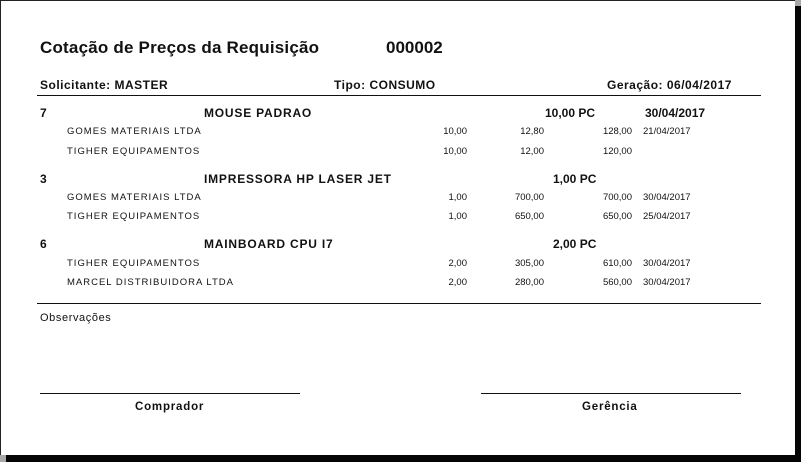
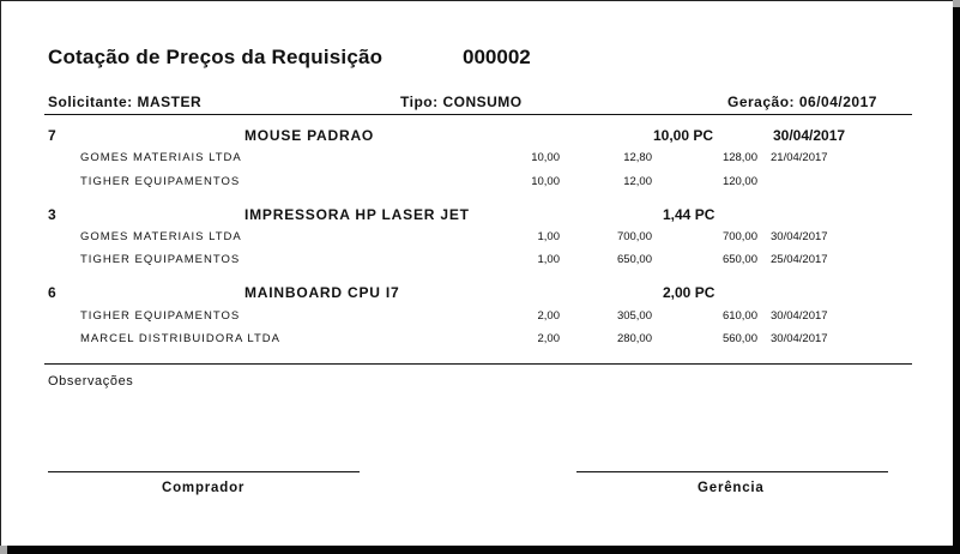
  Cotação de Preços da Requisição
  000002
  Solicitante: MASTER
  Tipo: CONSUMO
  Geração: 06/04/2017
  7
  MOUSE PADRAO
  10,00 PC
  30/04/2017
  GOMES MATERIAIS LTDA
  10,00
  12,80
  128,00
  21/04/2017
  TIGHER EQUIPAMENTOS
  10,00
  12,00
  120,00
  3
  IMPRESSORA HP LASER JET
- 1,00 PC
+ 1,44 PC
  GOMES MATERIAIS LTDA
  1,00
  700,00
  700,00
  30/04/2017
  TIGHER EQUIPAMENTOS
  1,00
  650,00
  650,00
  25/04/2017
  6
  MAINBOARD CPU I7
  2,00 PC
  TIGHER EQUIPAMENTOS
  2,00
  305,00
  610,00
  30/04/2017
  MARCEL DISTRIBUIDORA LTDA
  2,00
  280,00
  560,00
  30/04/2017
  Observações
  Comprador
  Gerência
